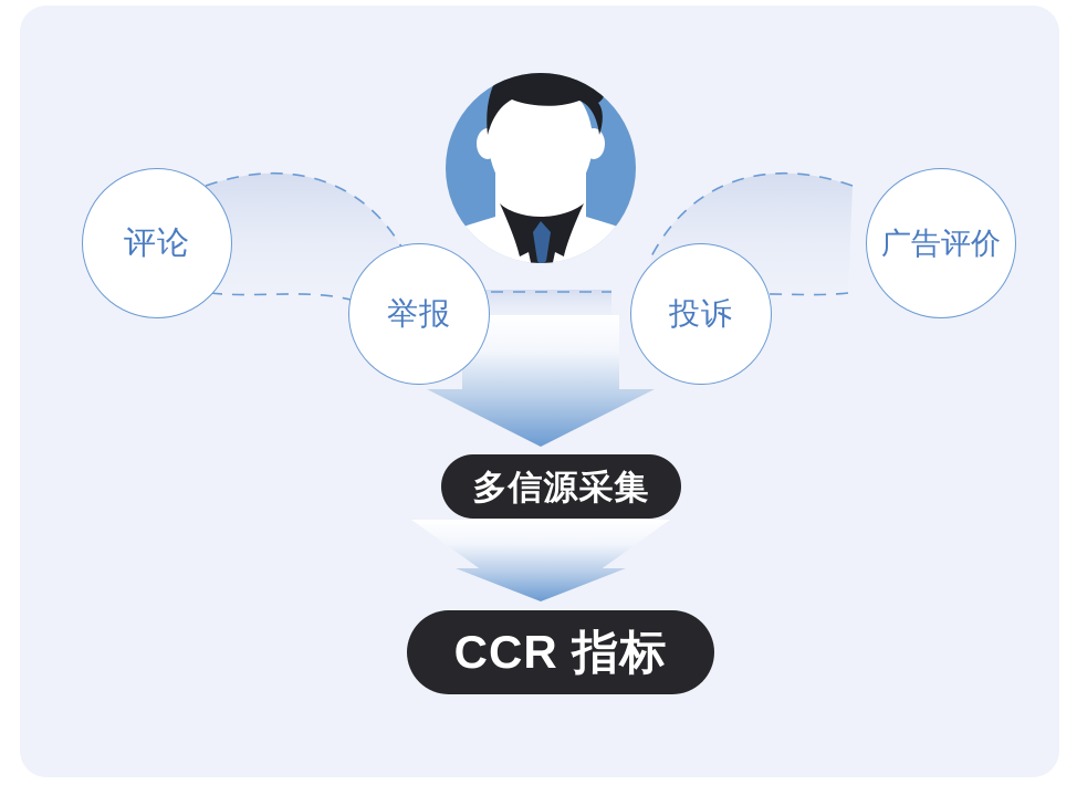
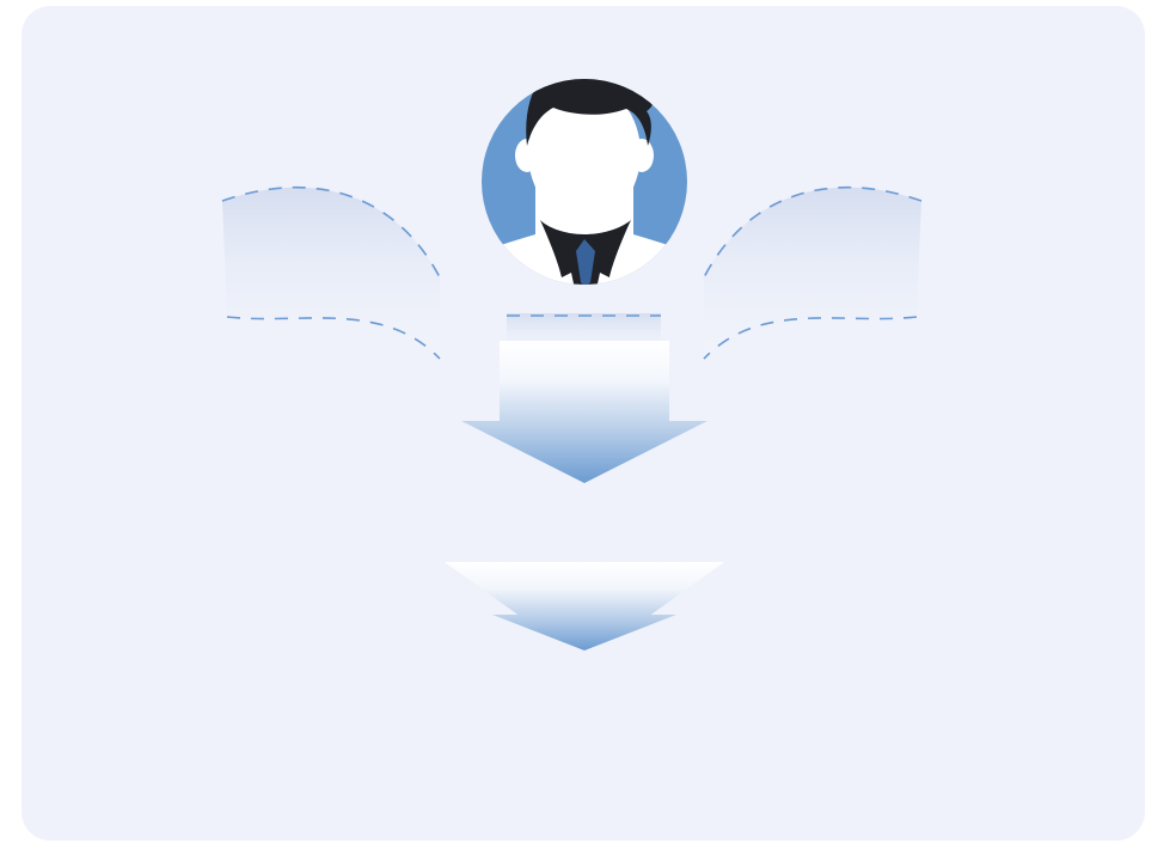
- 评论
- 举报
- 投诉
- 广告评价
- 多信源采集
- CCR 指标
